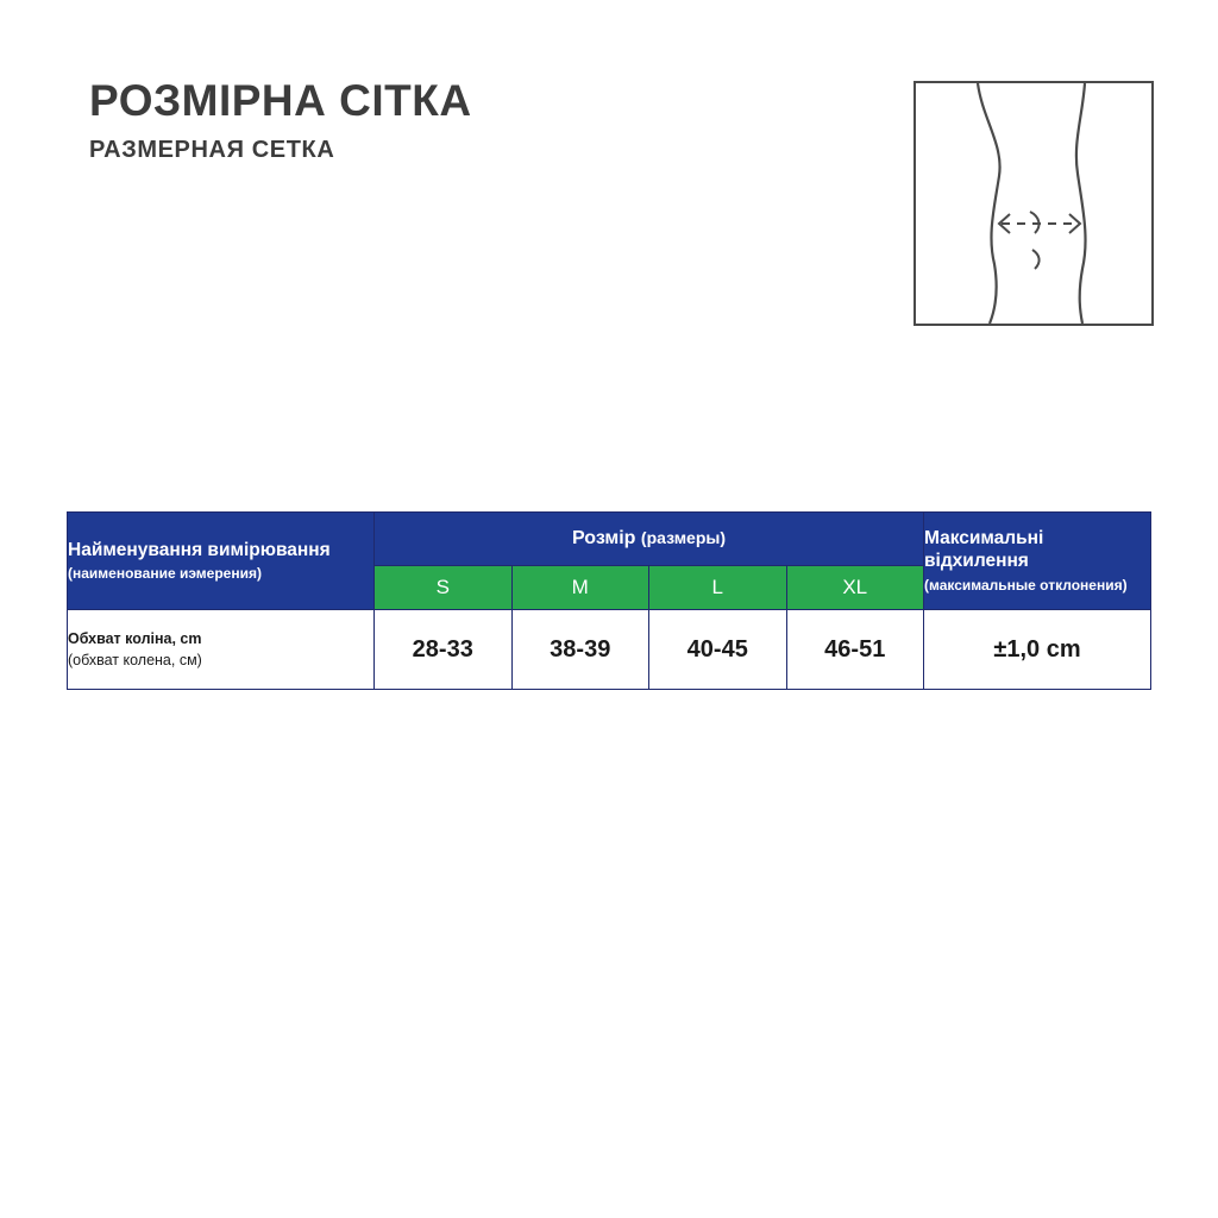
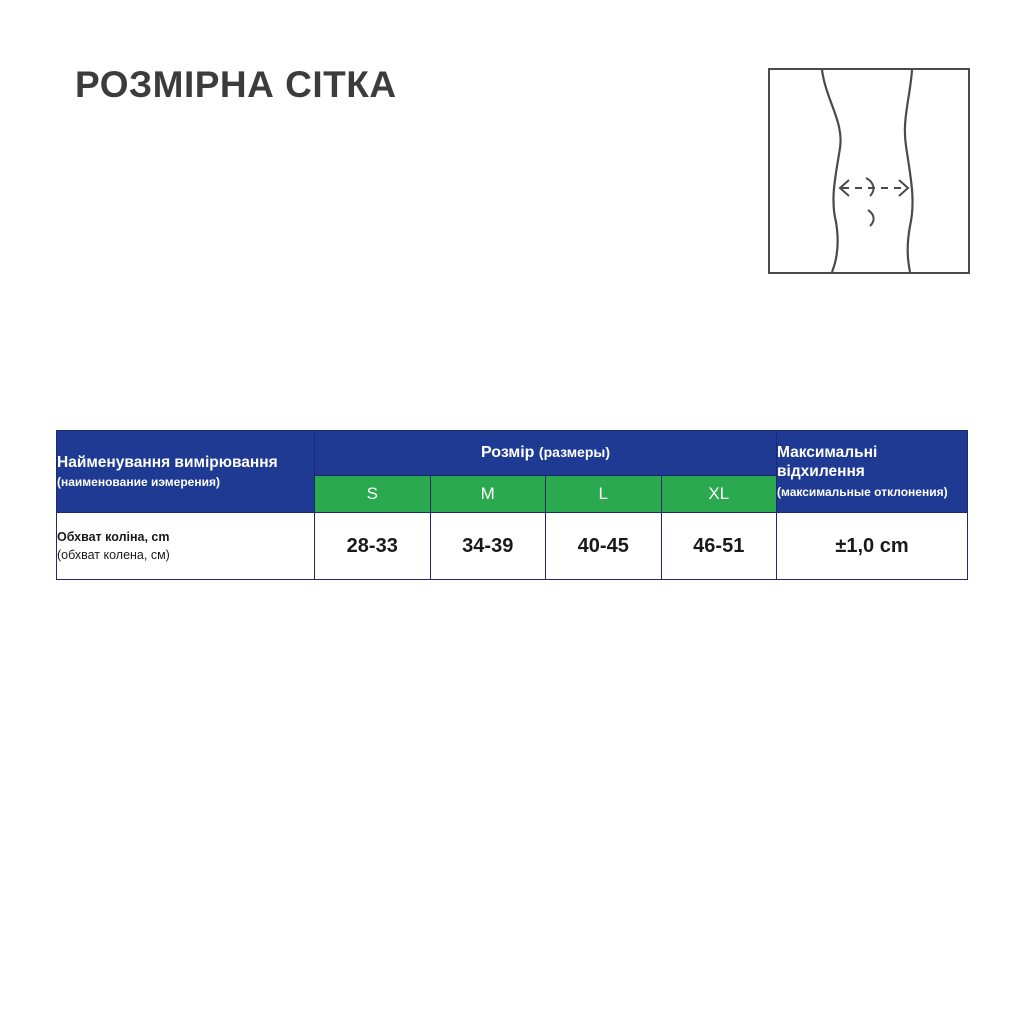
  РОЗМІРНА СІТКА
- РАЗМЕРНАЯ СЕТКА
  Найменування вимірювання (наименование иэмерения)	Розмір (размеры)	Максимальні відхилення (максимальные отклонения)
  S	M	L	XL
- Обхват коліна, cm (обхват колена, см)	28-33	38-39	40-45	46-51	±1,0 cm
+ Обхват коліна, cm (обхват колена, см)	28-33	34-39	40-45	46-51	±1,0 cm
